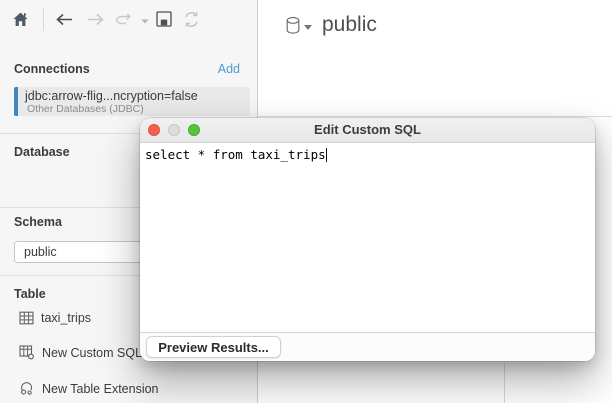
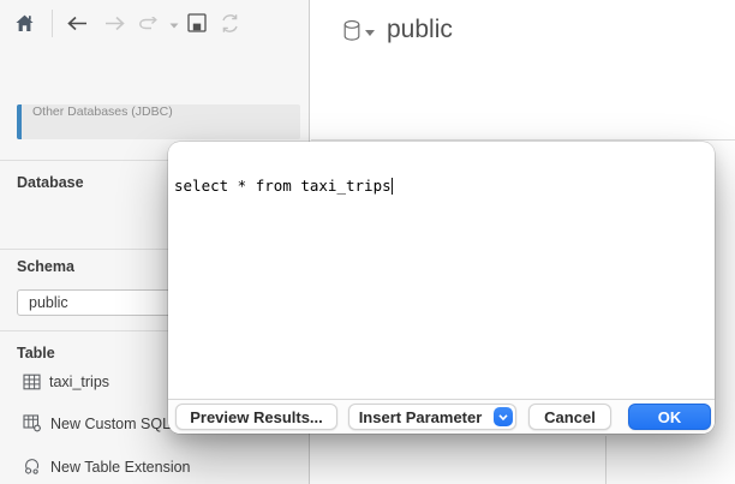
- Connections
- Add
- jdbc:arrow-flig...ncryption=false
  Other Databases (JDBC)
  Database
  Schema
  public
  Table
  taxi_trips
  New Custom SQL
  New Table Extension
  public
- Edit Custom SQL
  select * from taxi_trips
  Preview Results...
+ Insert Parameter
+ Cancel
+ OK
